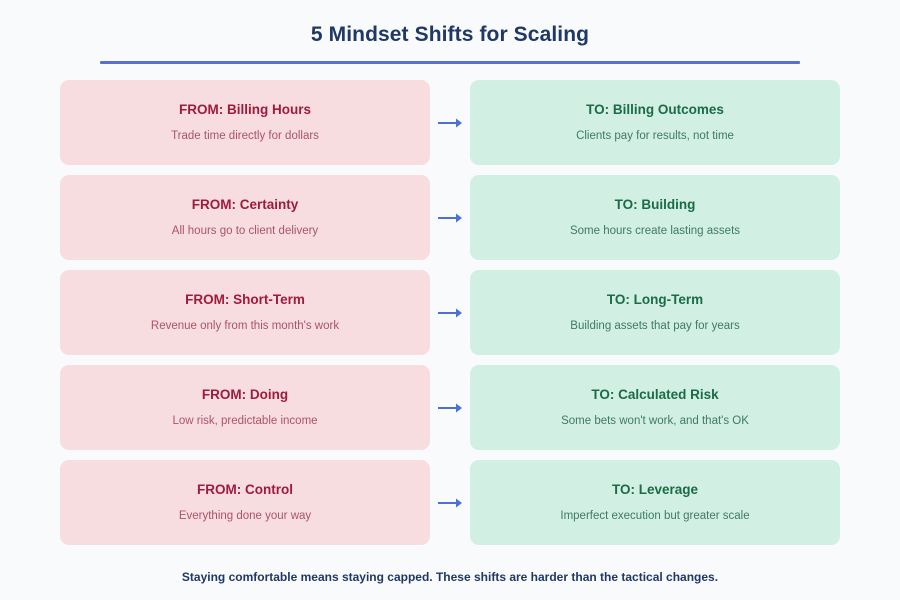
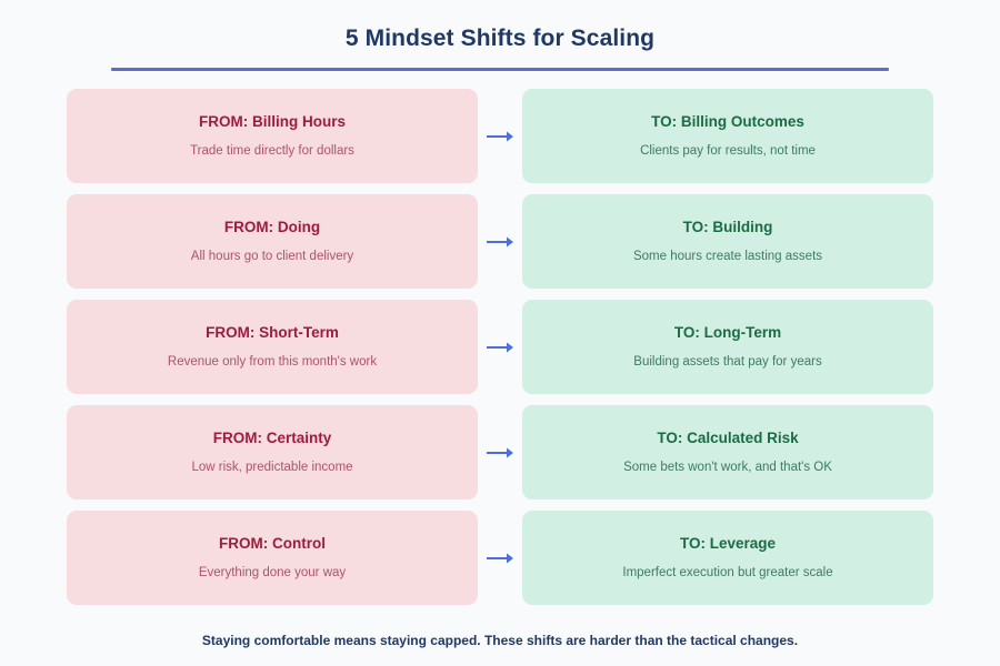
  5 Mindset Shifts for Scaling
  FROM: Billing Hours
  Trade time directly for dollars
  TO: Billing Outcomes
  Clients pay for results, not time
- FROM: Certainty
+ FROM: Doing
  All hours go to client delivery
  TO: Building
  Some hours create lasting assets
  FROM: Short-Term
  Revenue only from this month's work
  TO: Long-Term
  Building assets that pay for years
- FROM: Doing
+ FROM: Certainty
  Low risk, predictable income
  TO: Calculated Risk
  Some bets won't work, and that's OK
  FROM: Control
  Everything done your way
  TO: Leverage
  Imperfect execution but greater scale
  Staying comfortable means staying capped. These shifts are harder than the tactical changes.
